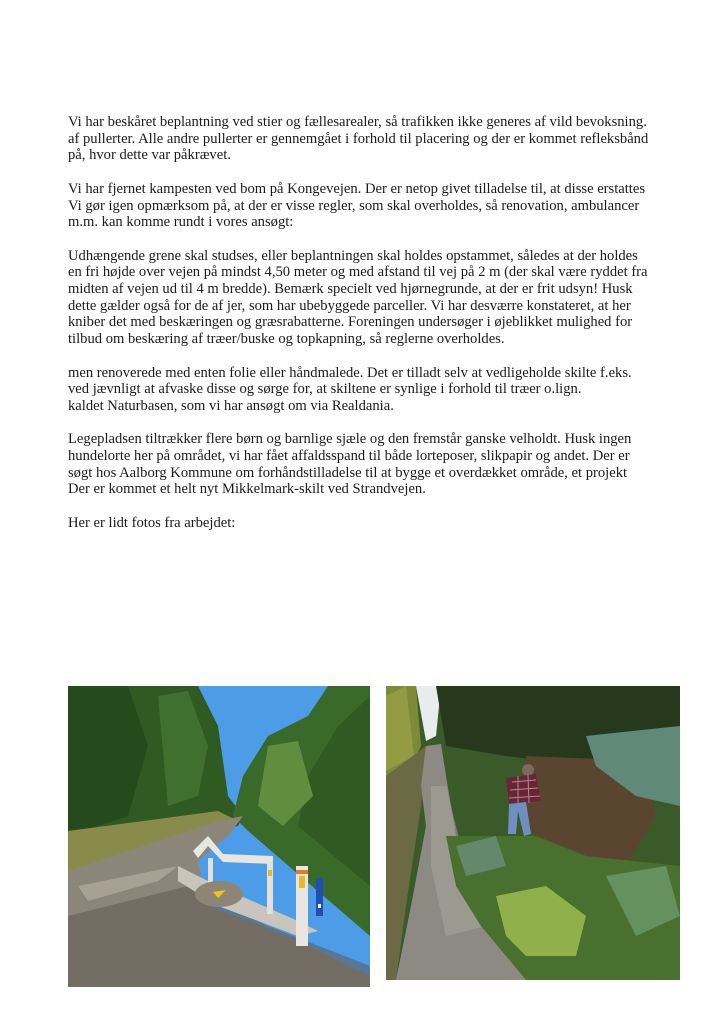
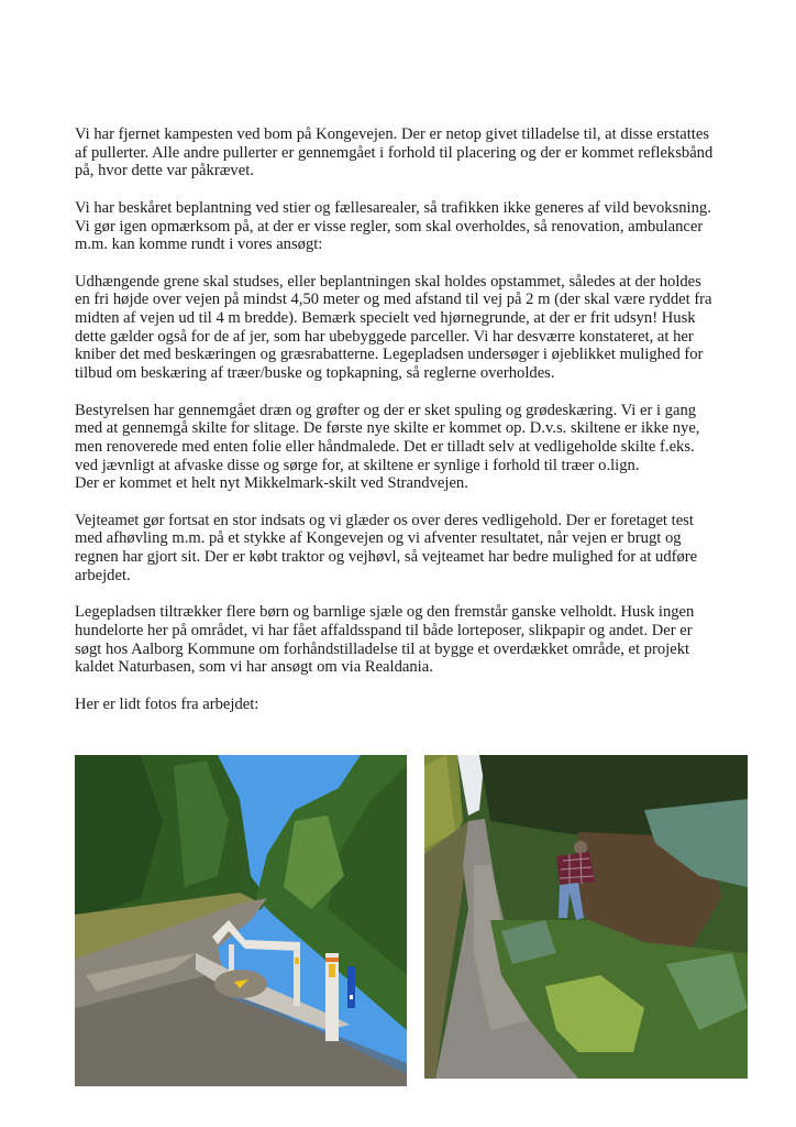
- Vi har beskåret beplantning ved stier og fællesarealer, så trafikken ikke generes af vild bevoksning.
+ Vi har fjernet kampesten ved bom på Kongevejen. Der er netop givet tilladelse til, at disse erstattes
  af pullerter. Alle andre pullerter er gennemgået i forhold til placering og der er kommet refleksbånd
  på, hvor dette var påkrævet.
- Vi har fjernet kampesten ved bom på Kongevejen. Der er netop givet tilladelse til, at disse erstattes
+ Vi har beskåret beplantning ved stier og fællesarealer, så trafikken ikke generes af vild bevoksning.
  Vi gør igen opmærksom på, at der er visse regler, som skal overholdes, så renovation, ambulancer
  m.m. kan komme rundt i vores ansøgt:
  Udhængende grene skal studses, eller beplantningen skal holdes opstammet, således at der holdes
  en fri højde over vejen på mindst 4,50 meter og med afstand til vej på 2 m (der skal være ryddet fra
  midten af vejen ud til 4 m bredde). Bemærk specielt ved hjørnegrunde, at der er frit udsyn! Husk
  dette gælder også for de af jer, som har ubebyggede parceller. Vi har desværre konstateret, at her
- kniber det med beskæringen og græsrabatterne. Foreningen undersøger i øjeblikket mulighed for
+ kniber det med beskæringen og græsrabatterne. Legepladsen undersøger i øjeblikket mulighed for
  tilbud om beskæring af træer/buske og topkapning, så reglerne overholdes.
+ Bestyrelsen har gennemgået dræn og grøfter og der er sket spuling og grødeskæring. Vi er i gang
+ med at gennemgå skilte for slitage. De første nye skilte er kommet op. D.v.s. skiltene er ikke nye,
  men renoverede med enten folie eller håndmalede. Det er tilladt selv at vedligeholde skilte f.eks.
  ved jævnligt at afvaske disse og sørge for, at skiltene er synlige i forhold til træer o.lign.
- kaldet Naturbasen, som vi har ansøgt om via Realdania.
+ Der er kommet et helt nyt Mikkelmark-skilt ved Strandvejen.
+ Vejteamet gør fortsat en stor indsats og vi glæder os over deres vedligehold. Der er foretaget test
+ med afhøvling m.m. på et stykke af Kongevejen og vi afventer resultatet, når vejen er brugt og
+ regnen har gjort sit. Der er købt traktor og vejhøvl, så vejteamet har bedre mulighed for at udføre
+ arbejdet.
  Legepladsen tiltrækker flere børn og barnlige sjæle og den fremstår ganske velholdt. Husk ingen
  hundelorte her på området, vi har fået affaldsspand til både lorteposer, slikpapir og andet. Der er
  søgt hos Aalborg Kommune om forhåndstilladelse til at bygge et overdækket område, et projekt
- Der er kommet et helt nyt Mikkelmark-skilt ved Strandvejen.
+ kaldet Naturbasen, som vi har ansøgt om via Realdania.
  Her er lidt fotos fra arbejdet:
